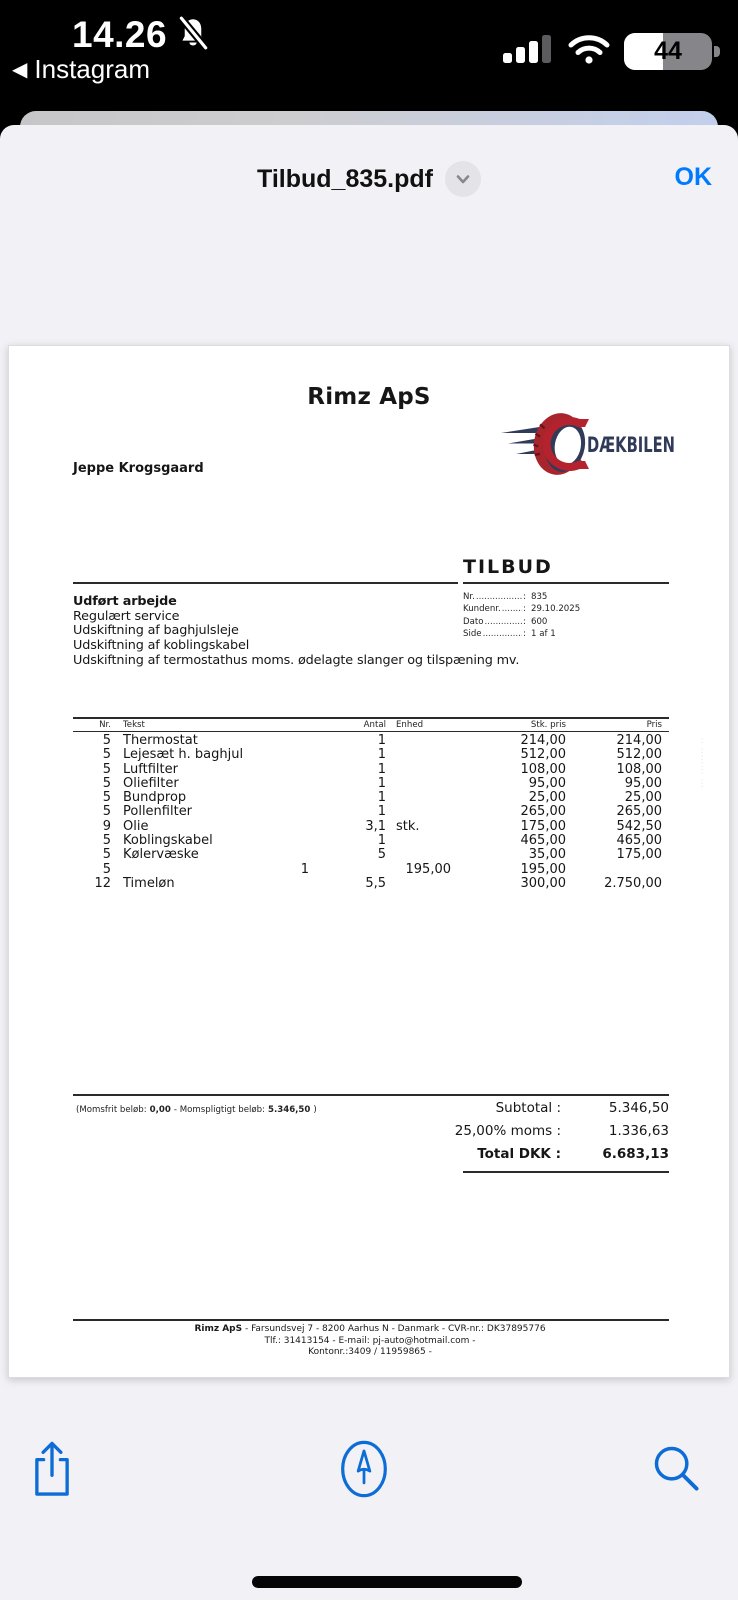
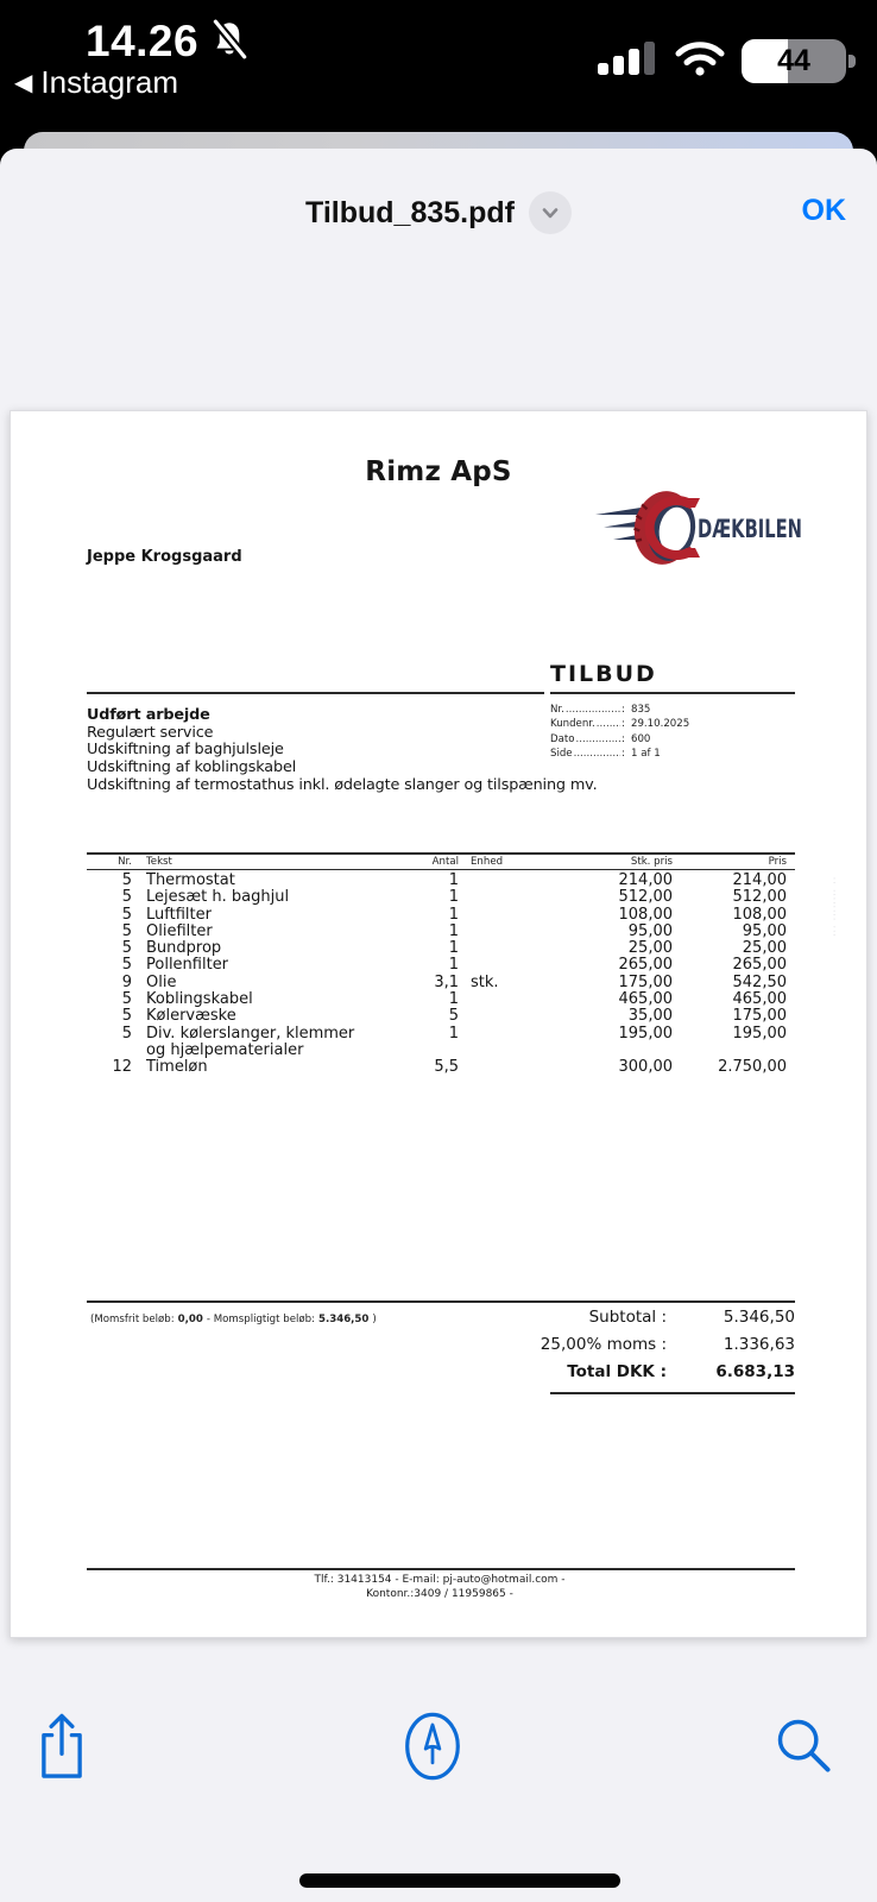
  14.26
  ◀
  Instagram
  44
  Tilbud_835.pdf
  OK
  Rimz ApS
  DÆKBILEN
  Jeppe Krogsgaard
  TILBUD
  Nr.
  :
  835
  Kundenr.
  :
  29.10.2025
  Dato
  :
  600
  Side
  :
  1 af 1
  Udført arbejde
  Regulært service
  Udskiftning af baghjulsleje
  Udskiftning af koblingskabel
- Udskiftning af termostathus moms. ødelagte slanger og tilspæning mv.
+ Udskiftning af termostathus inkl. ødelagte slanger og tilspæning mv.
  Nr.
  Tekst
  Antal
  Enhed
  Stk. pris
  Pris
  5
  Thermostat
  1
  214,00
  214,00
  5
  Lejesæt h. baghjul
  1
  512,00
  512,00
  5
  Luftfilter
  1
  108,00
  108,00
  5
  Oliefilter
  1
  95,00
  95,00
  5
  Bundprop
  1
  25,00
  25,00
  5
  Pollenfilter
  1
  265,00
  265,00
  9
  Olie
  3,1
  stk.
  175,00
  542,50
  5
  Koblingskabel
  1
  465,00
  465,00
  5
  Kølervæske
  5
  35,00
  175,00
  5
+ Div. kølerslanger, klemmer og hjælpematerialer
  1
  195,00
  195,00
  12
  Timeløn
  5,5
  300,00
  2.750,00
  (Momsfrit beløb:
  0,00
  - Momspligtigt beløb:
  5.346,50
  )
  Subtotal :
  5.346,50
  25,00% moms :
  1.336,63
  Total DKK :
  6.683,13
- Rimz ApS - Farsundsvej 7 - 8200 Aarhus N - Danmark - CVR-nr.: DK37895776
  Tlf.: 31413154 - E-mail: pj-auto@hotmail.com -
  Kontonr.:3409 / 11959865 -
